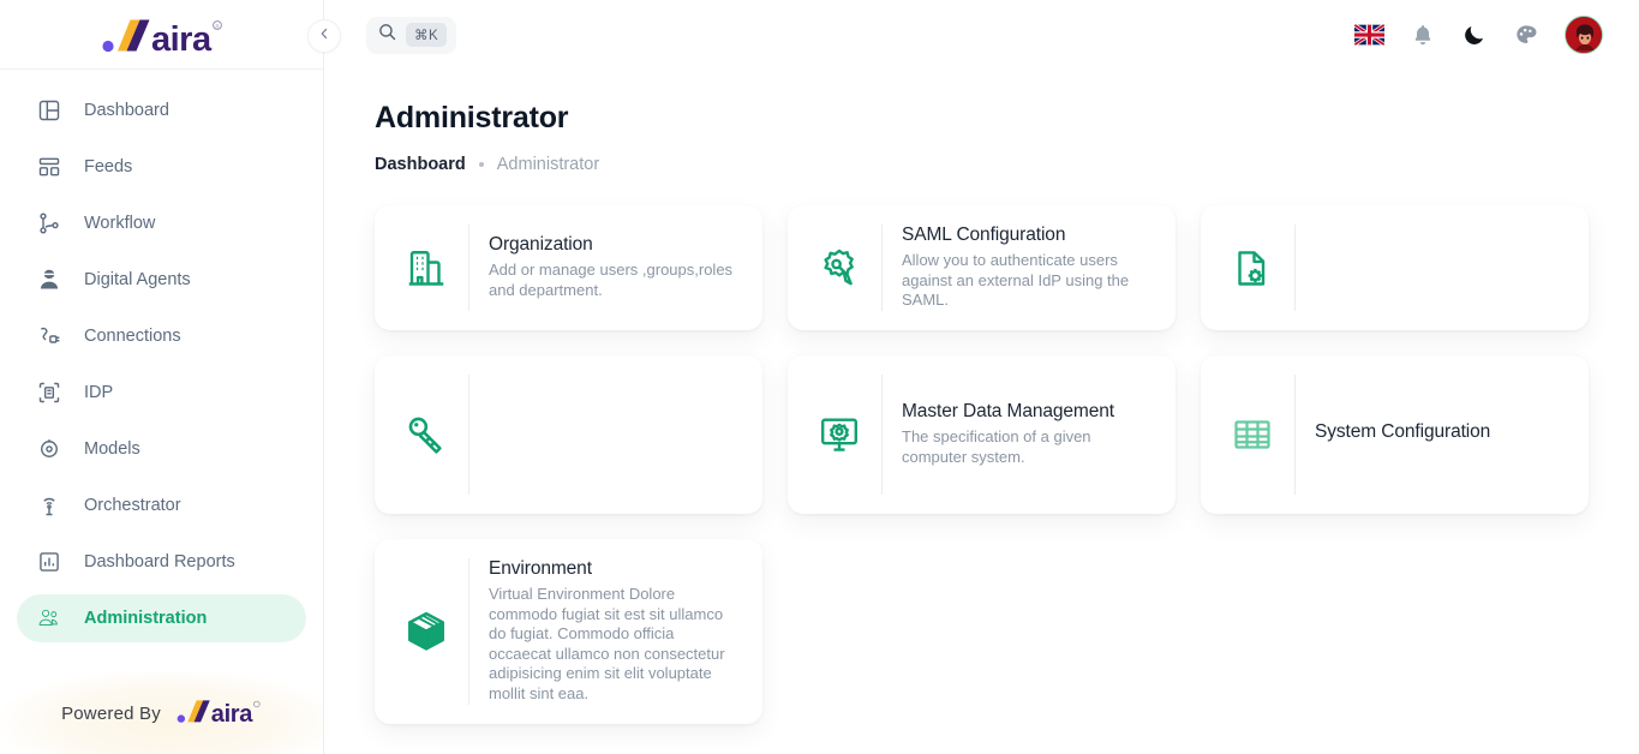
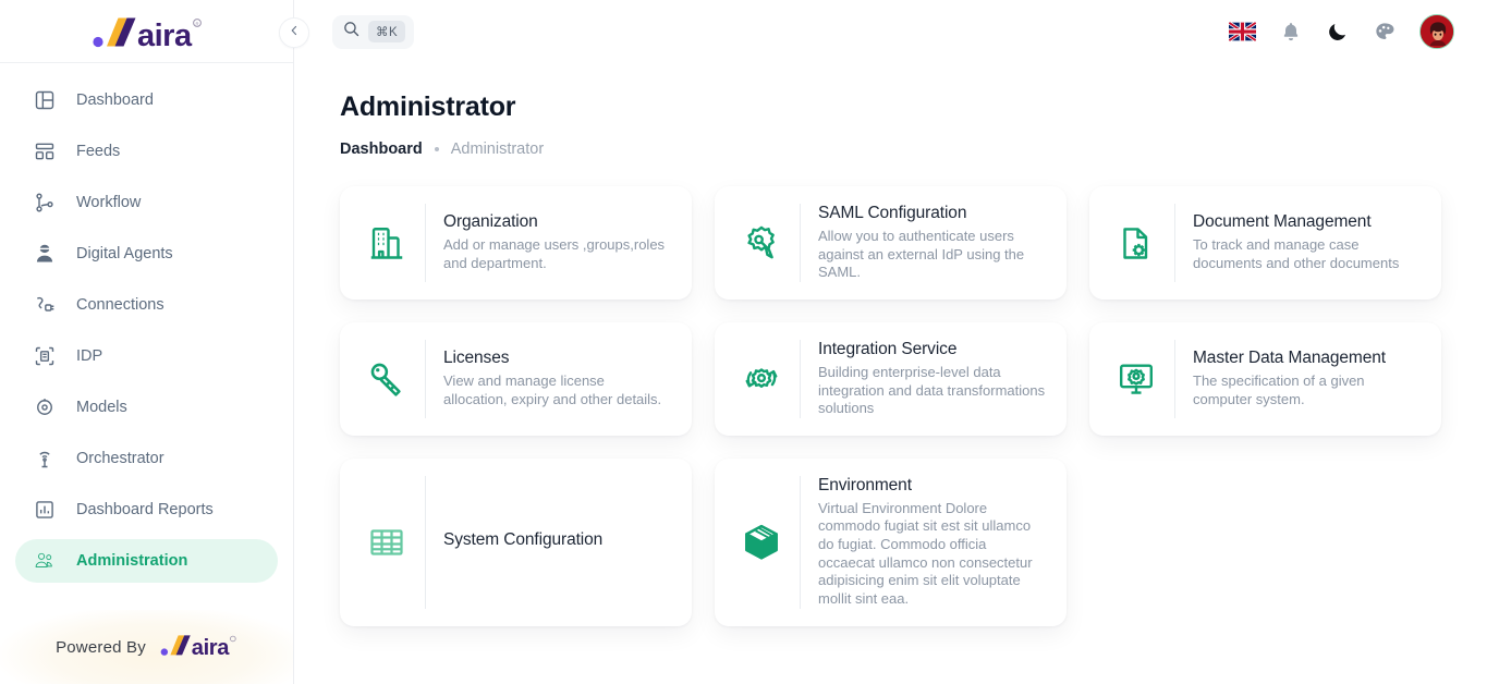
  aira
  Dashboard
  Feeds
  Workflow
  Digital Agents
  Connections
  IDP
  Models
  Orchestrator
  Dashboard Reports
  Administration
  Powered By
  aira
  ⌘K
  Administrator
  Dashboard
  Administrator
  Organization
  Add or manage users ,groups,roles and department.
  SAML Configuration
  Allow you to authenticate users against an external IdP using the SAML.
+ Document Management
+ To track and manage case documents and other documents
+ Licenses
+ View and manage license allocation, expiry and other details.
+ Integration Service
+ Building enterprise-level data integration and data transformations solutions
  Master Data Management
  The specification of a given computer system.
  System Configuration
  Environment
  Virtual Environment Dolore commodo fugiat sit est sit ullamco do fugiat. Commodo officia occaecat ullamco non consectetur adipisicing enim sit elit voluptate mollit sint eaa.
